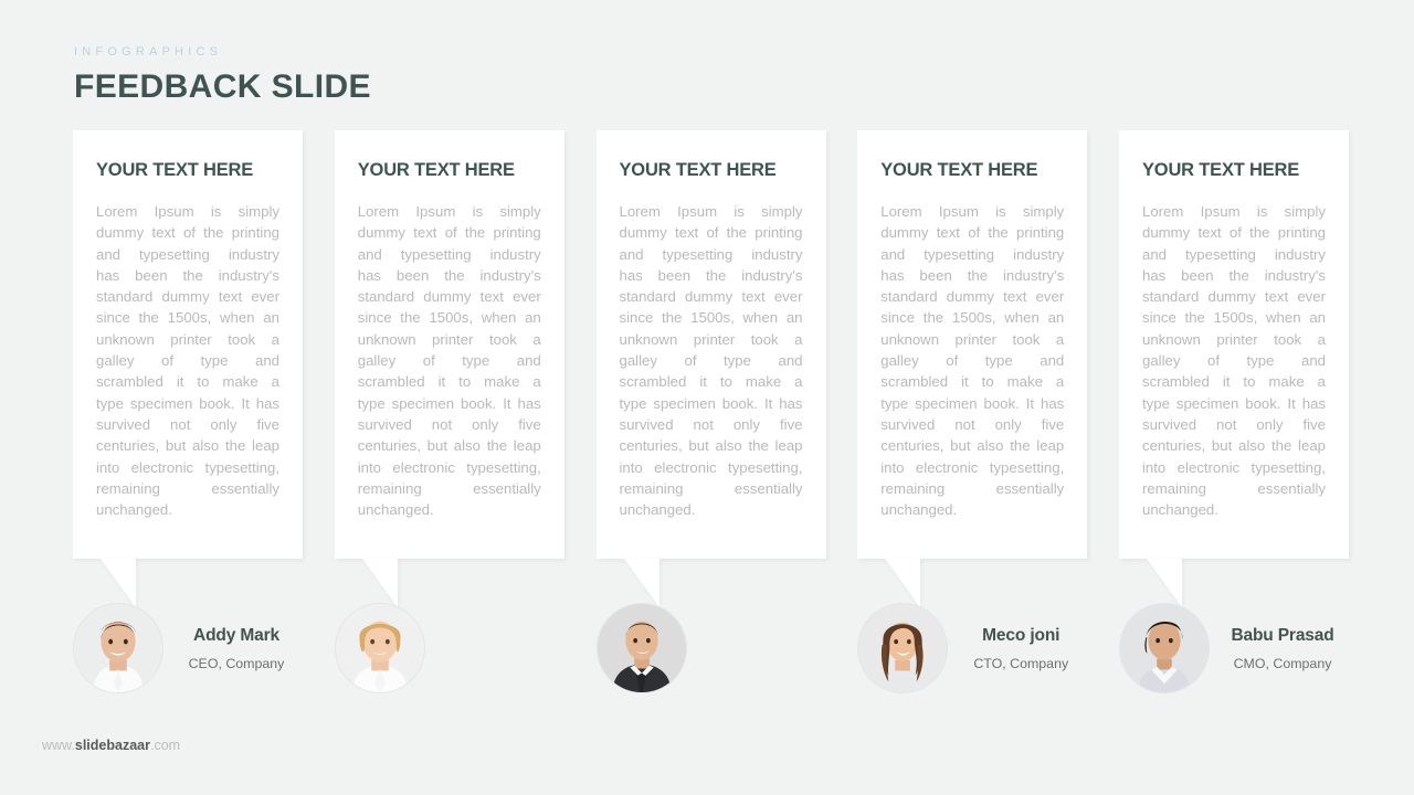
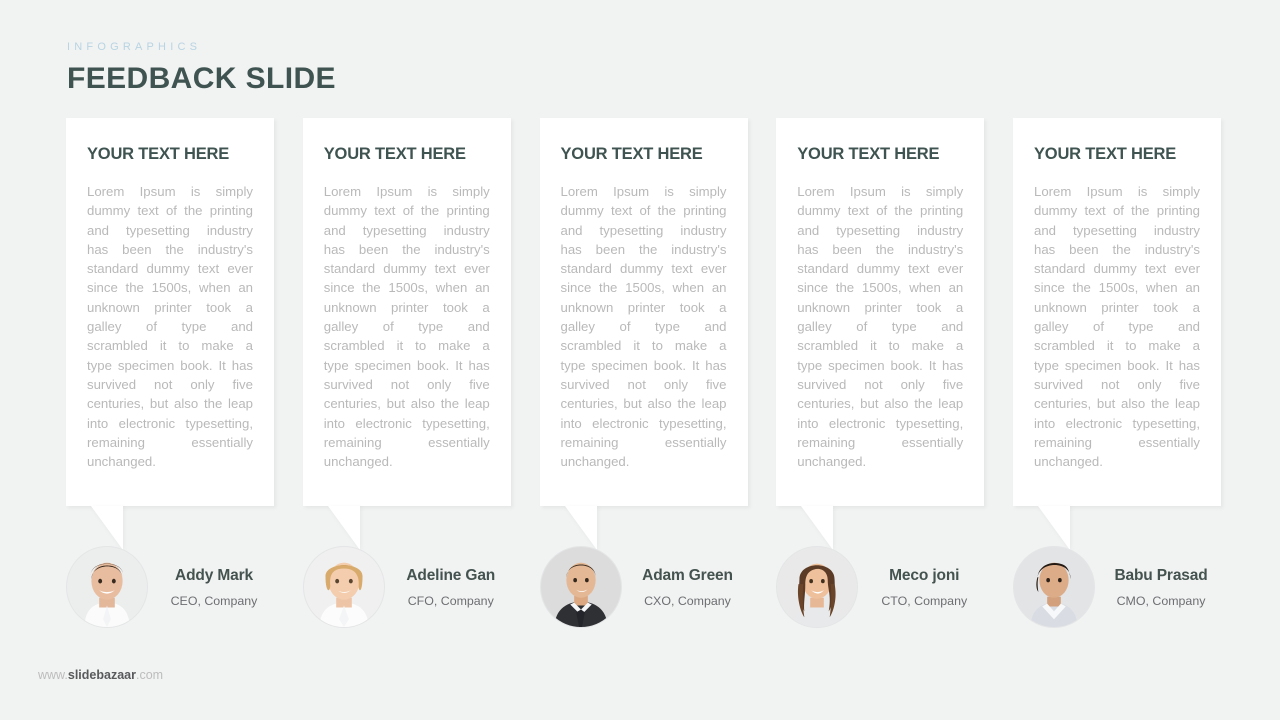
  INFOGRAPHICS
  FEEDBACK SLIDE
  YOUR TEXT HERE
  Lorem Ipsum is simply dummy text of the printing and typesetting industry has been the industry's standard dummy text ever since the 1500s, when an unknown printer took a galley of type and scrambled it to make a type specimen book. It has survived not only five centuries, but also the leap into electronic typesetting, remaining essentially unchanged.
  YOUR TEXT HERE
  Lorem Ipsum is simply dummy text of the printing and typesetting industry has been the industry's standard dummy text ever since the 1500s, when an unknown printer took a galley of type and scrambled it to make a type specimen book. It has survived not only five centuries, but also the leap into electronic typesetting, remaining essentially unchanged.
  YOUR TEXT HERE
  Lorem Ipsum is simply dummy text of the printing and typesetting industry has been the industry's standard dummy text ever since the 1500s, when an unknown printer took a galley of type and scrambled it to make a type specimen book. It has survived not only five centuries, but also the leap into electronic typesetting, remaining essentially unchanged.
  YOUR TEXT HERE
  Lorem Ipsum is simply dummy text of the printing and typesetting industry has been the industry's standard dummy text ever since the 1500s, when an unknown printer took a galley of type and scrambled it to make a type specimen book. It has survived not only five centuries, but also the leap into electronic typesetting, remaining essentially unchanged.
  YOUR TEXT HERE
  Lorem Ipsum is simply dummy text of the printing and typesetting industry has been the industry's standard dummy text ever since the 1500s, when an unknown printer took a galley of type and scrambled it to make a type specimen book. It has survived not only five centuries, but also the leap into electronic typesetting, remaining essentially unchanged.
  Addy Mark
  CEO, Company
+ Adeline Gan
+ CFO, Company
+ Adam Green
+ CXO, Company
  Meco joni
  CTO, Company
  Babu Prasad
  CMO, Company
  www.slidebazaar.com
